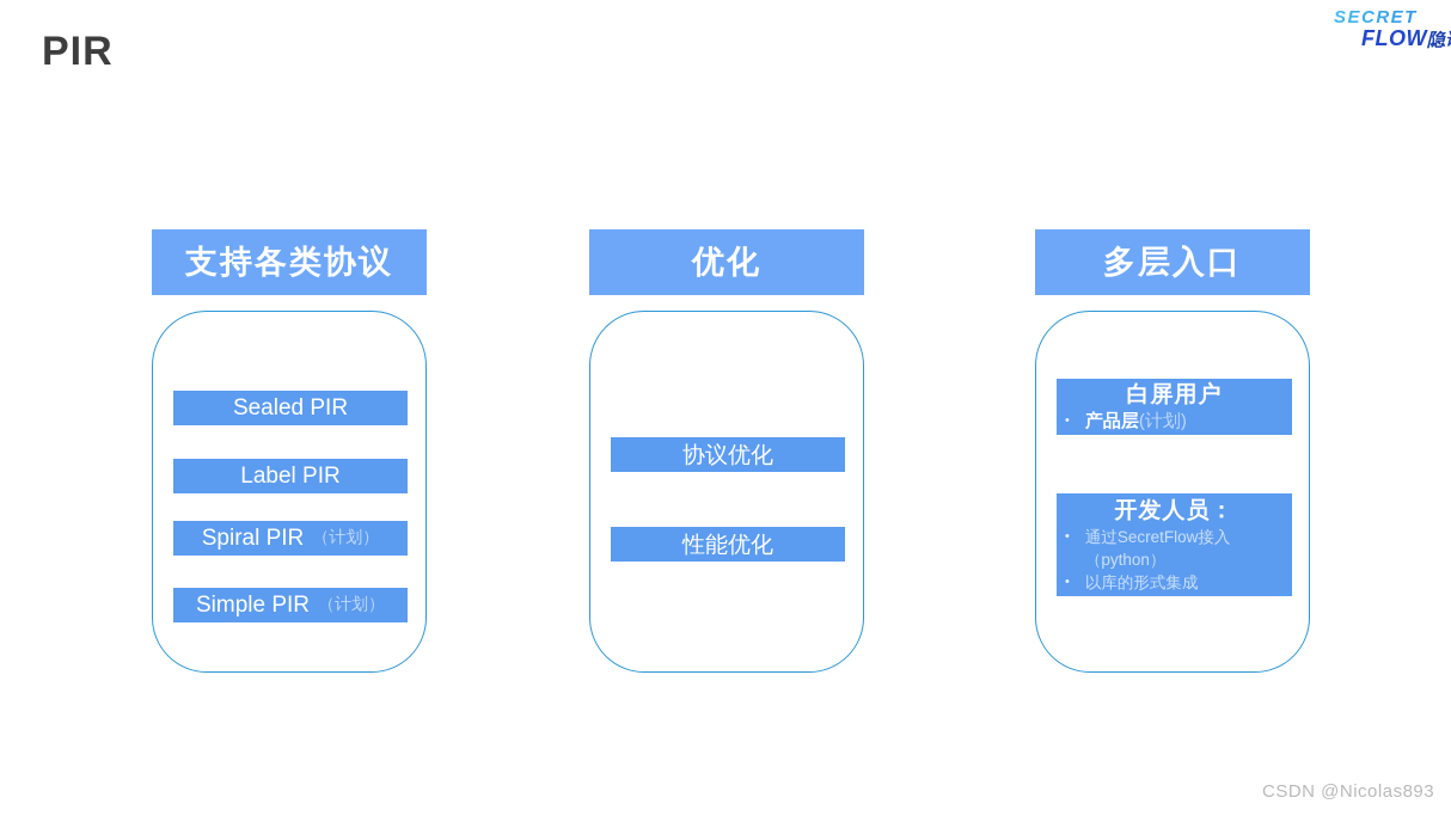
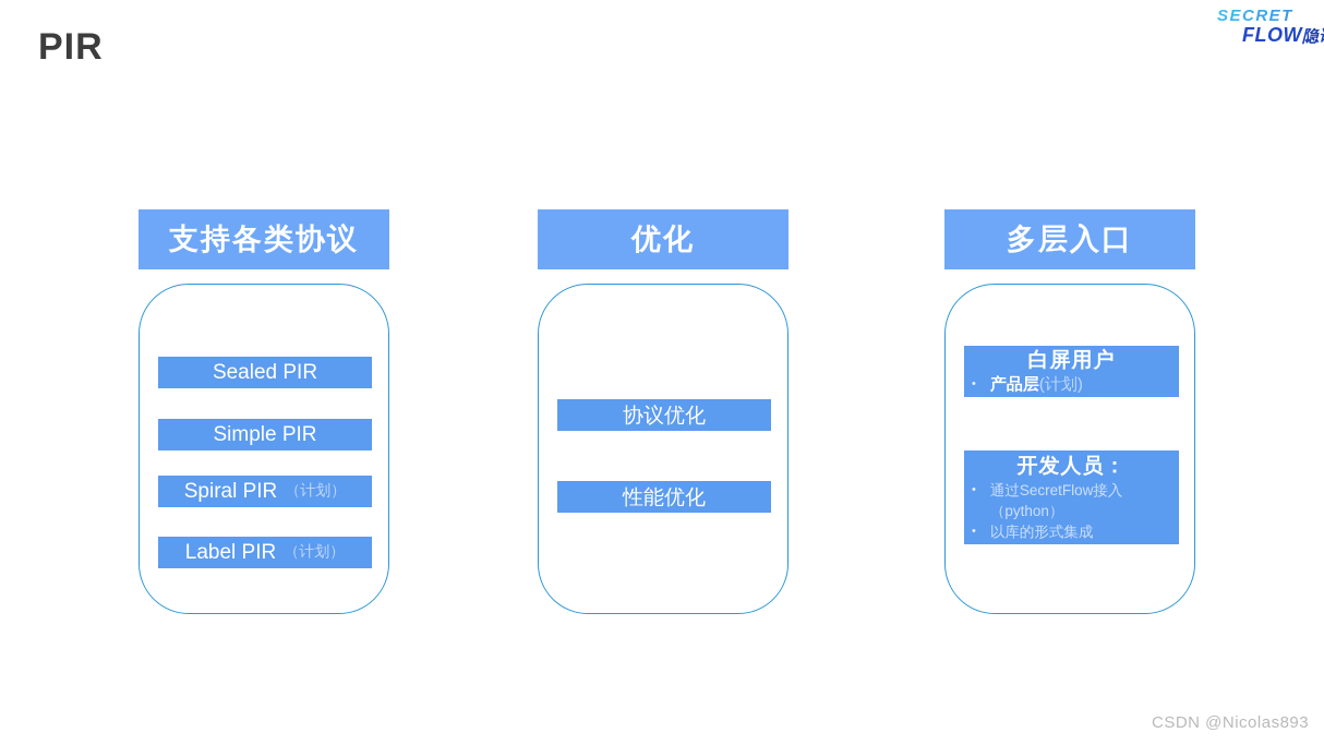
  PIR
  SECRET
  FLOW隐
  支持各类协议
  Sealed PIR
- Label PIR
+ Simple PIR
  Spiral PIR
  （计划）
- Simple PIR
+ Label PIR
  （计划）
  优化
  协议优化
  性能优化
  多层入口
  白屏用户
  •
  产品层(计划)
  开发人员：
  •
  通过SecretFlow接入（python）
  •
  以库的形式集成
  CSDN @Nicolas893
